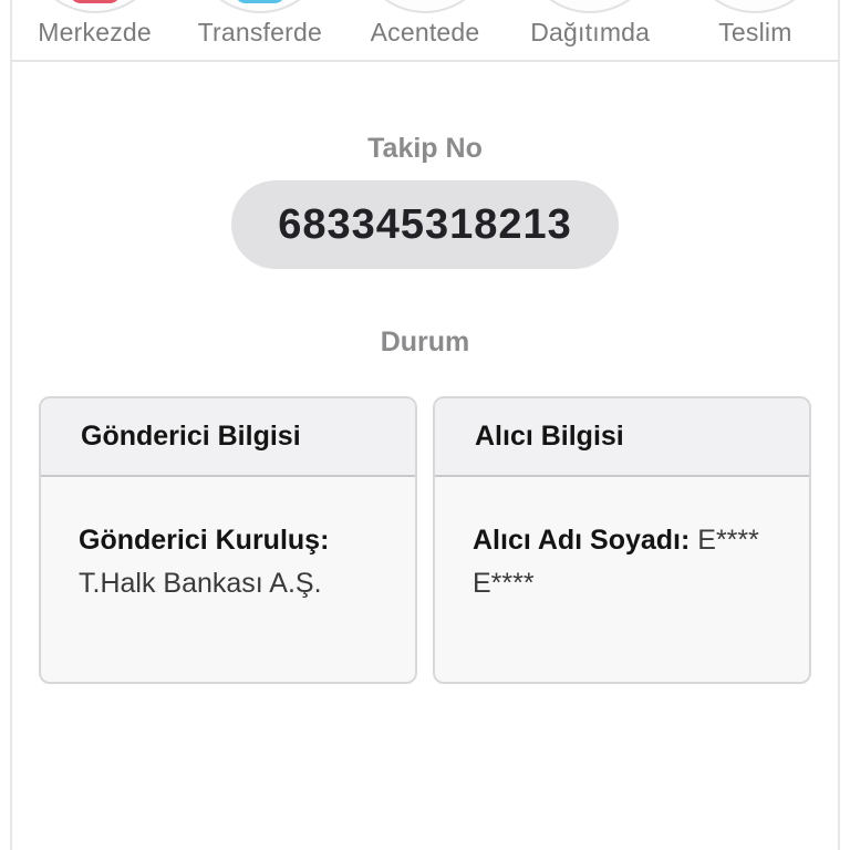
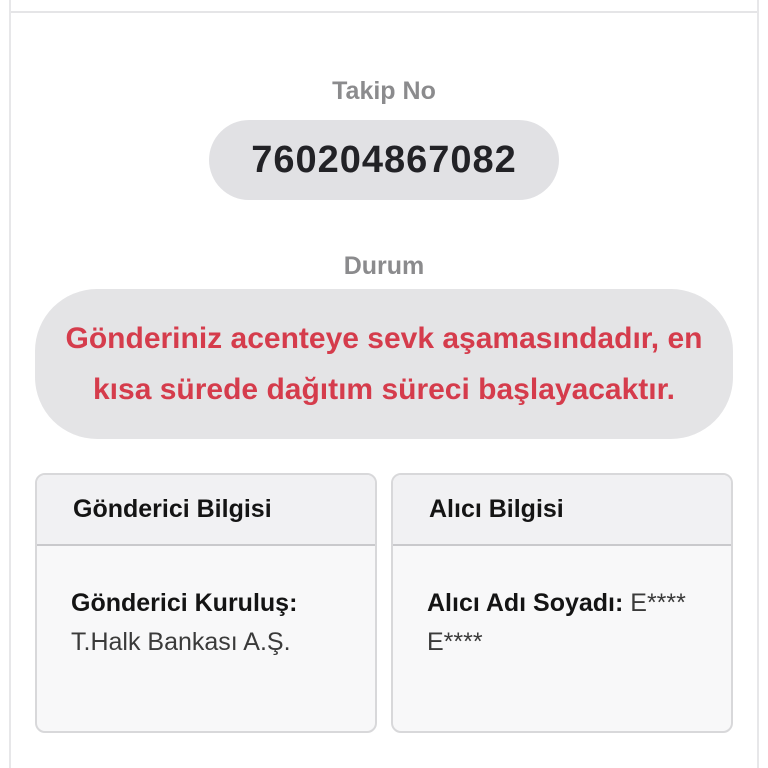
- Merkezde
- Transferde
- Acentede
- Dağıtımda
- Teslim
  Takip No
- 683345318213
+ 760204867082
  Durum
+ Gönderiniz acenteye sevk aşamasındadır, en kısa sürede dağıtım süreci başlayacaktır.
  Gönderici Bilgisi
  Gönderici Kuruluş: T.Halk Bankası A.Ş.
  Alıcı Bilgisi
  Alıcı Adı Soyadı: E**** E****
